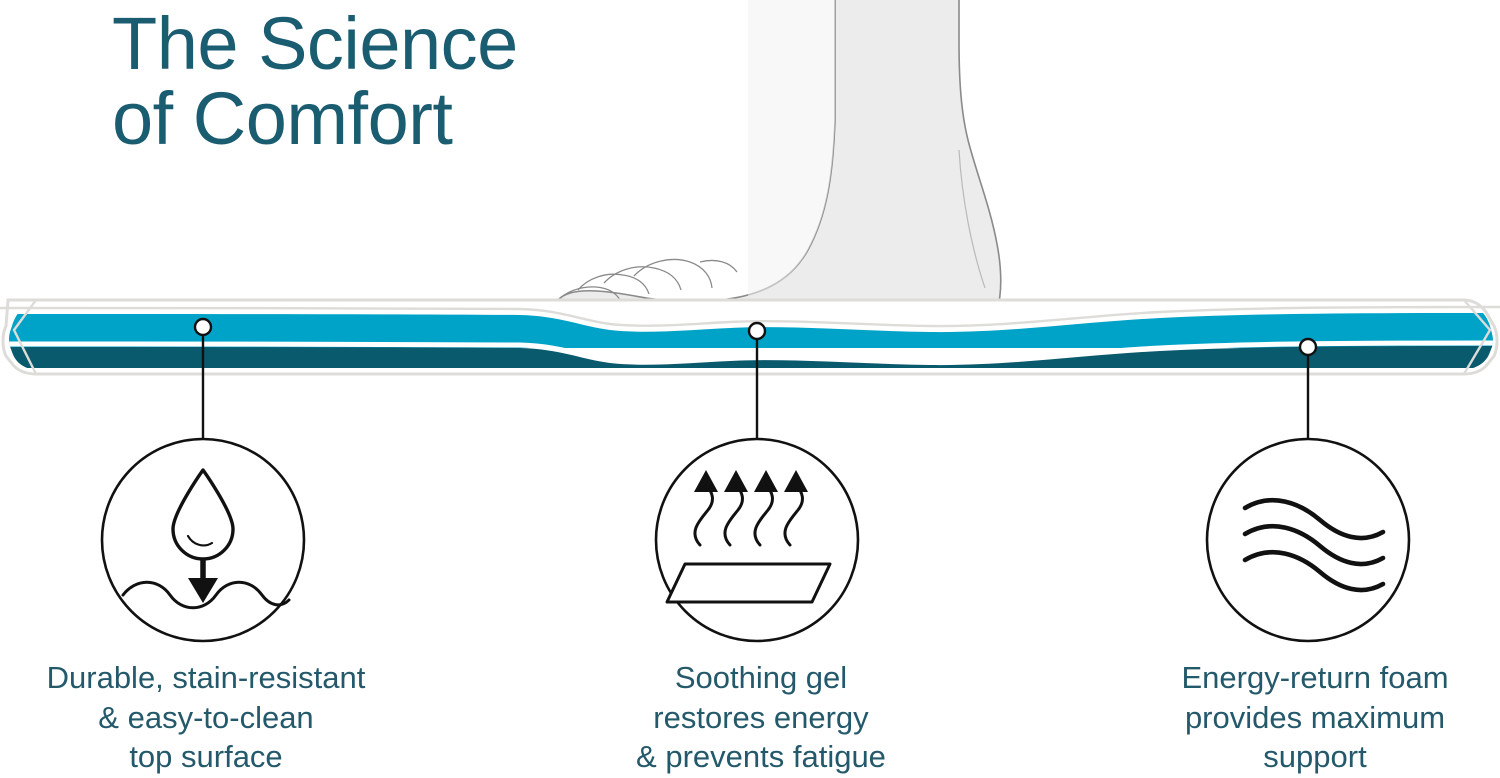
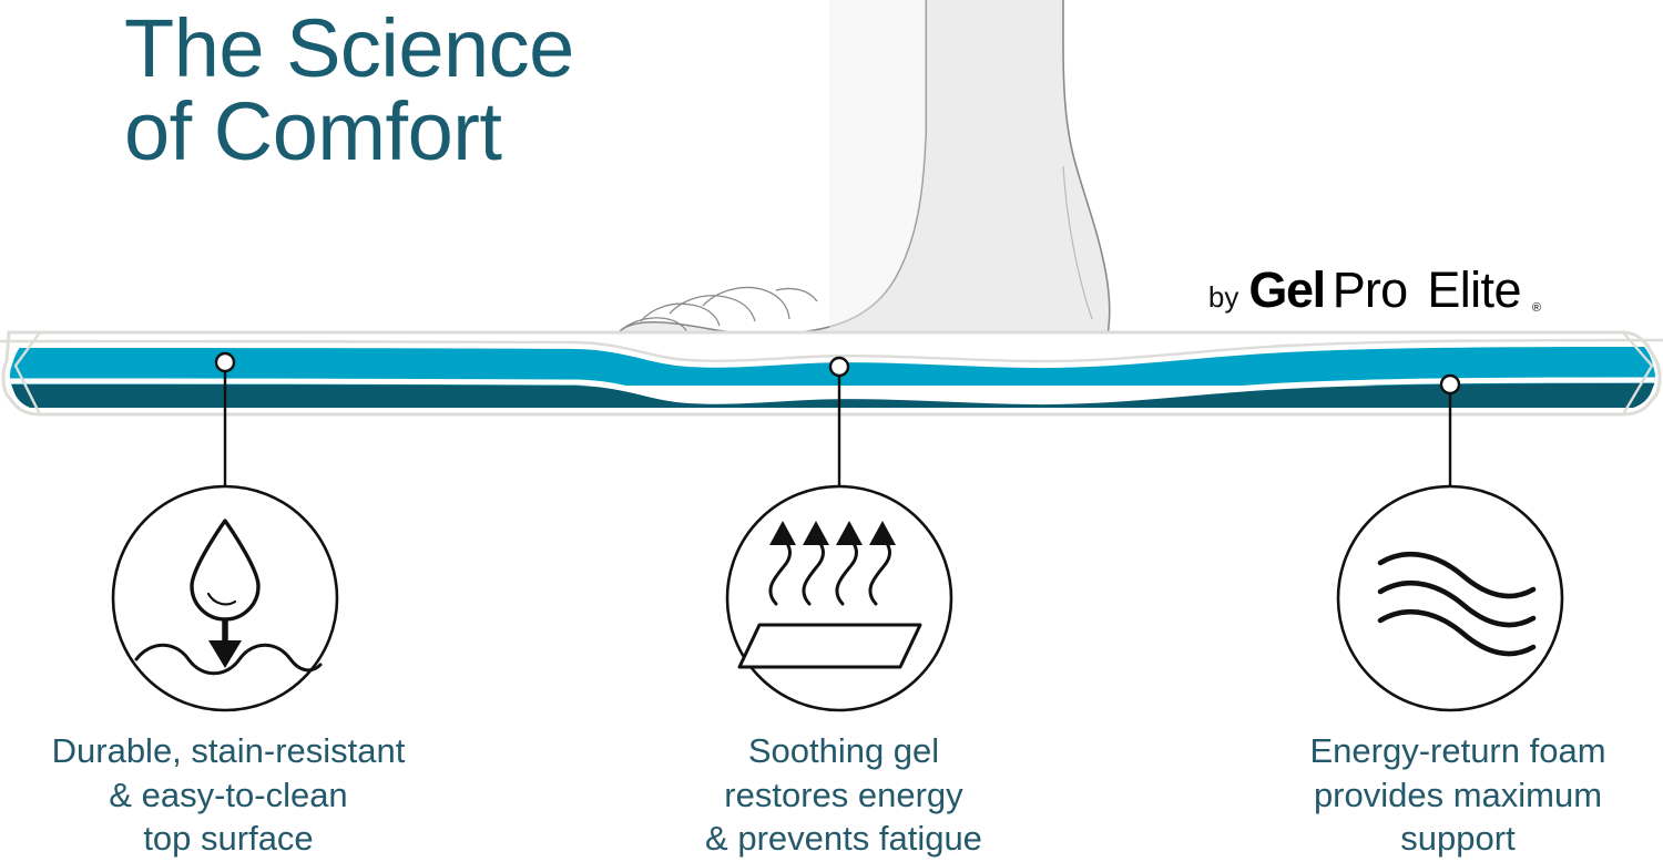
  The Science
  of Comfort
+ by
+ Gel
+ Pro
+ Elite
+ ®
  Durable, stain-resistant
  & easy-to-clean
  top surface
  Soothing gel
  restores energy
  & prevents fatigue
  Energy-return foam
  provides maximum
  support
